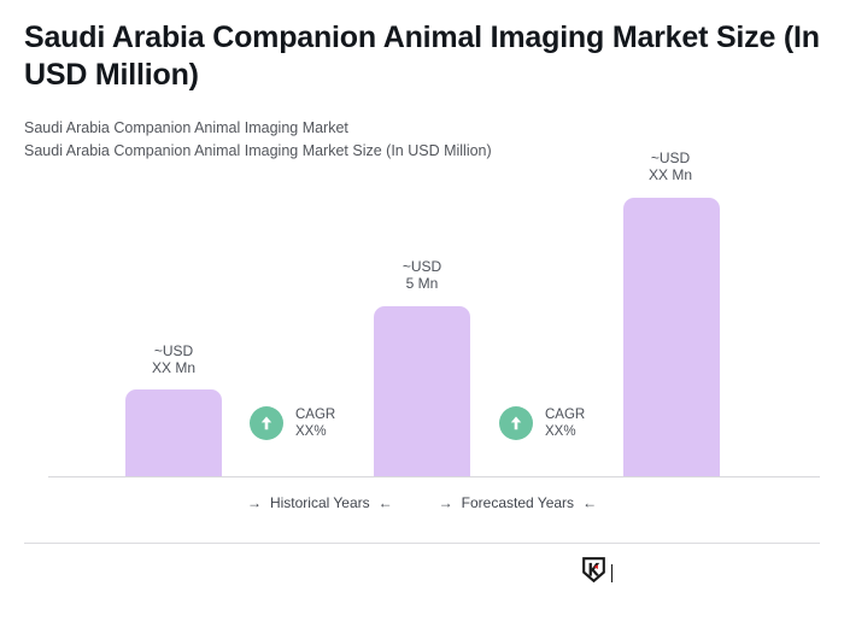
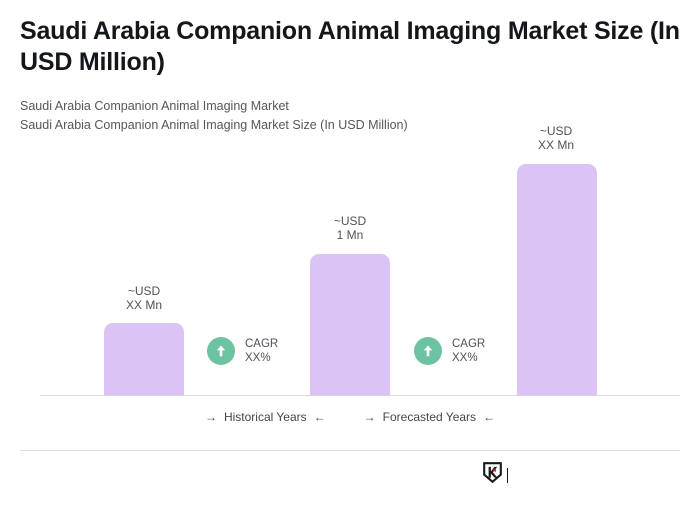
  Saudi Arabia Companion Animal Imaging Market Size (In USD Million)
  Saudi Arabia Companion Animal Imaging Market
  Saudi Arabia Companion Animal Imaging Market Size (In USD Million)
  ~USD
  XX Mn
  ~USD
- 5 Mn
+ 1 Mn
  ~USD
  XX Mn
  CAGR
  XX%
  CAGR
  XX%
  →
  Historical Years
  ←
  →
  Forecasted Years
  ←
